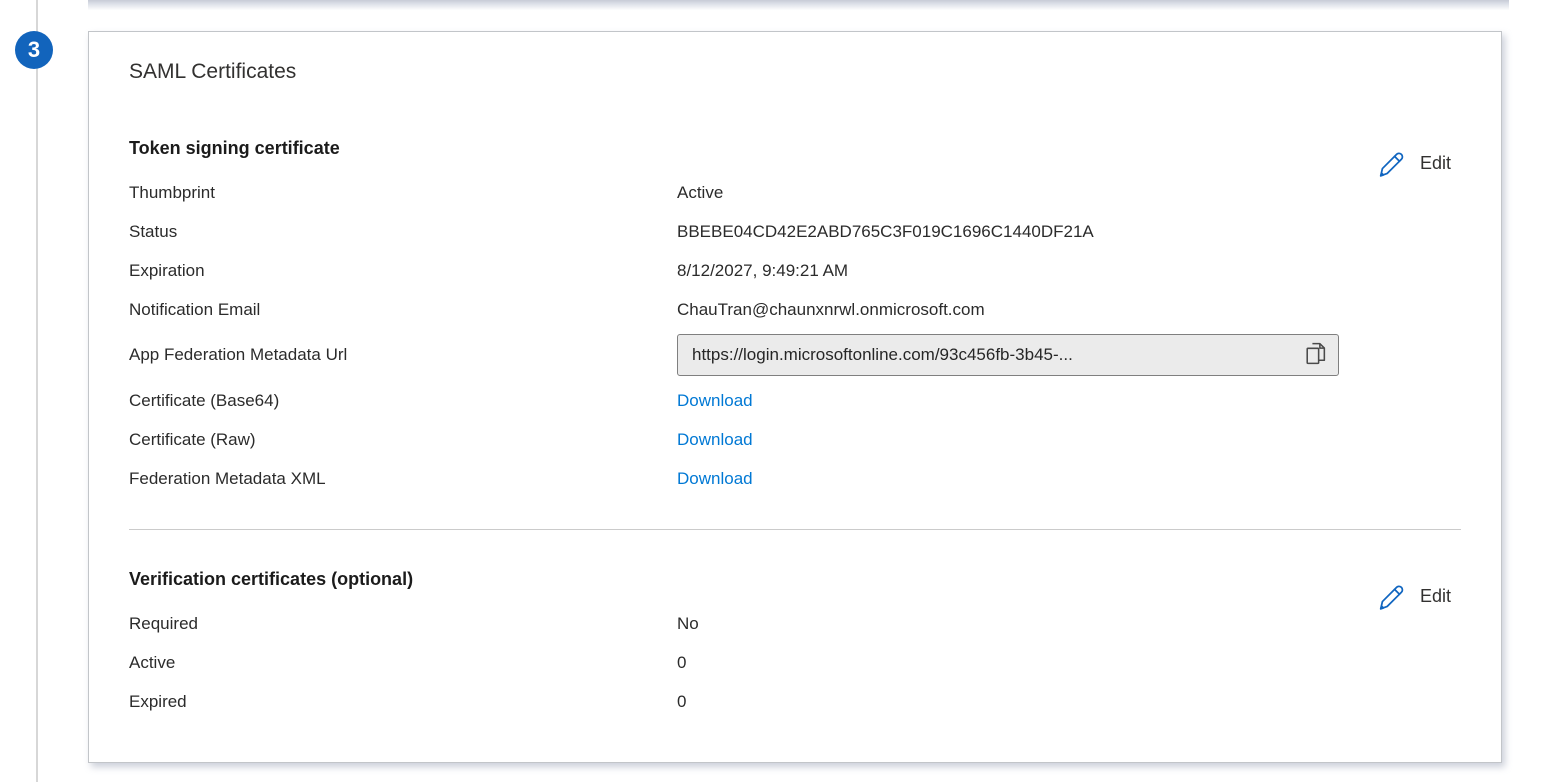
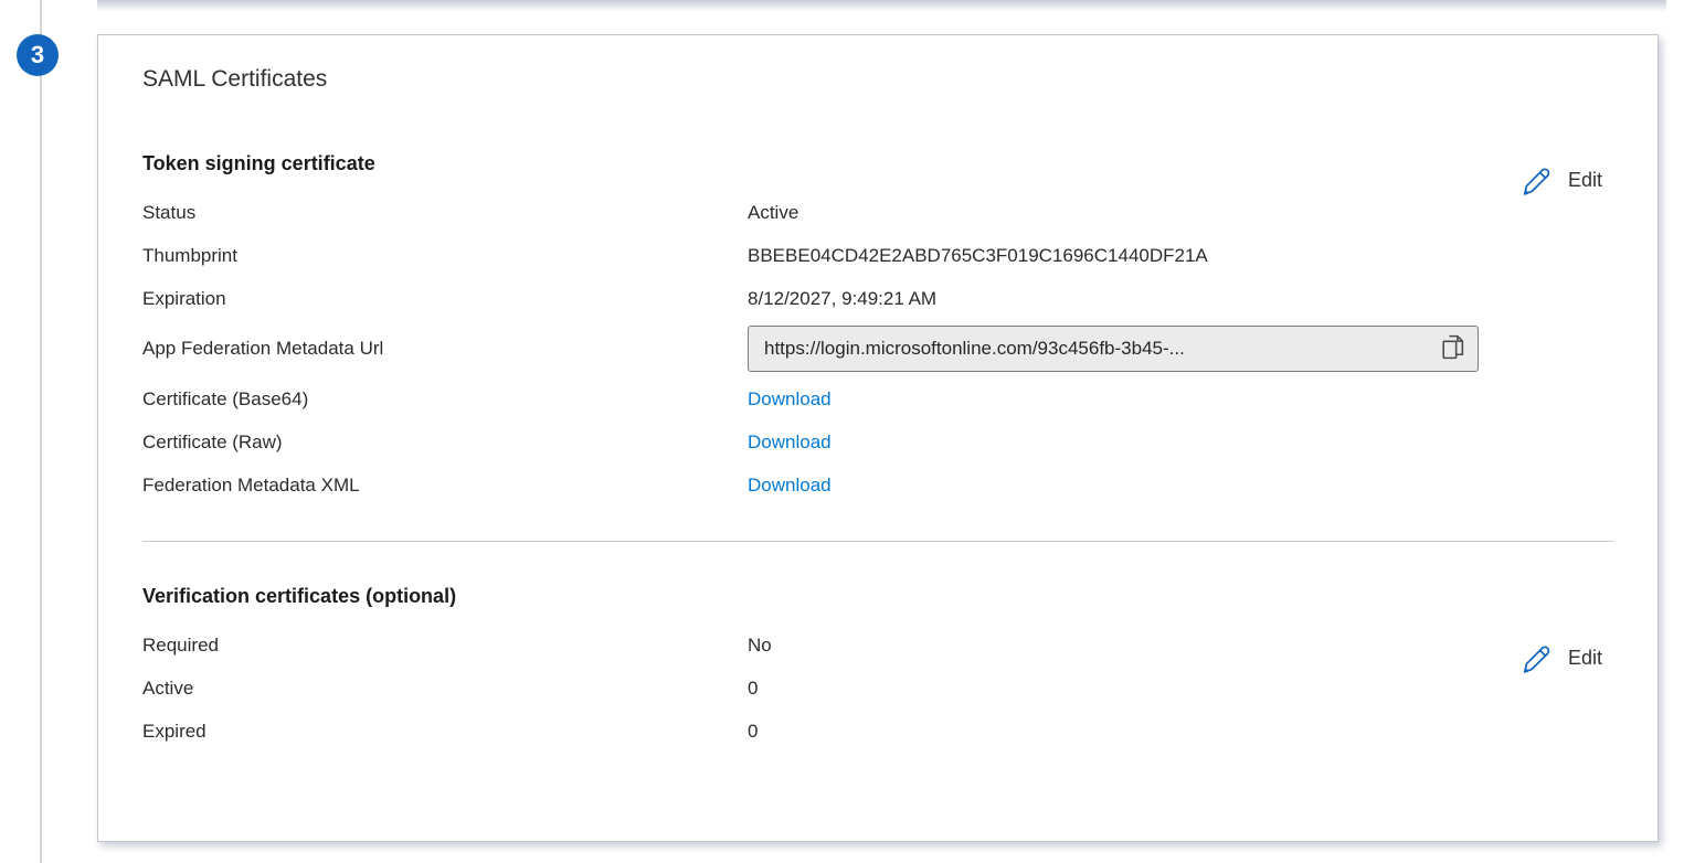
  3
  SAML Certificates
  Edit
  Token signing certificate
- Thumbprint
+ Status
  Active
- Status
+ Thumbprint
  BBEBE04CD42E2ABD765C3F019C1696C1440DF21A
  Expiration
  8/12/2027, 9:49:21 AM
- Notification Email
- ChauTran@chaunxnrwl.onmicrosoft.com
  App Federation Metadata Url
  https://login.microsoftonline.com/93c456fb-3b45-...
  Certificate (Base64)
  Download
  Certificate (Raw)
  Download
  Federation Metadata XML
  Download
  Edit
  Verification certificates (optional)
  Required
  No
  Active
  0
  Expired
  0
